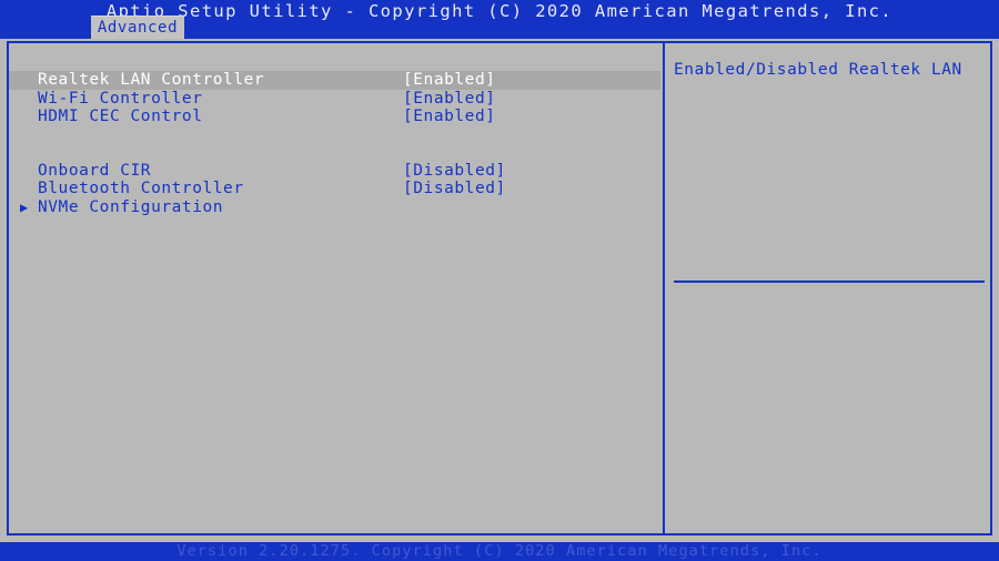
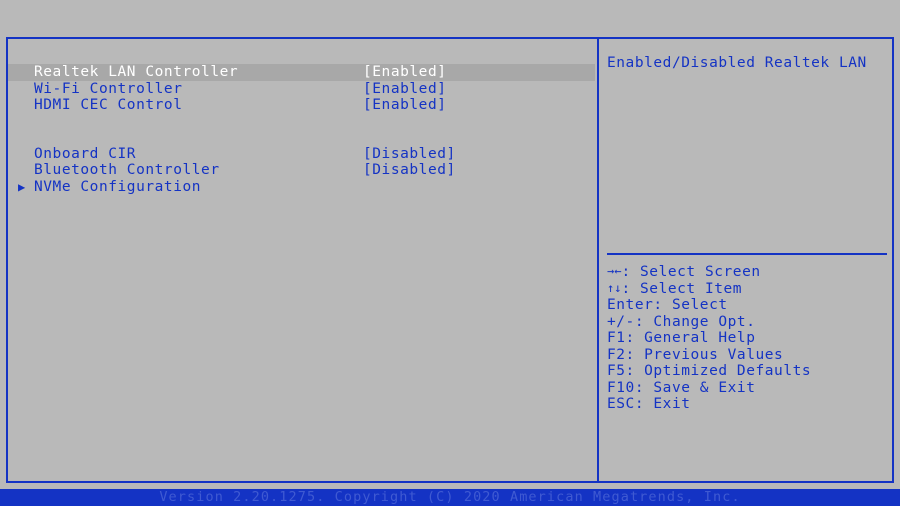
- Aptio Setup Utility - Copyright (C) 2020 American Megatrends, Inc.
- Advanced
  Realtek LAN Controller
  [Enabled]
  Wi-Fi Controller
  [Enabled]
  HDMI CEC Control
  [Enabled]
  Onboard CIR
  [Disabled]
  Bluetooth Controller
  [Disabled]
  ▶
  NVMe Configuration
  Enabled/Disabled Realtek LAN
+ →←: Select Screen
+ ↑↓: Select Item
+ Enter: Select
+ +/-: Change Opt.
+ F1: General Help
+ F2: Previous Values
+ F5: Optimized Defaults
+ F10: Save & Exit
+ ESC: Exit
  Version 2.20.1275. Copyright (C) 2020 American Megatrends, Inc.
